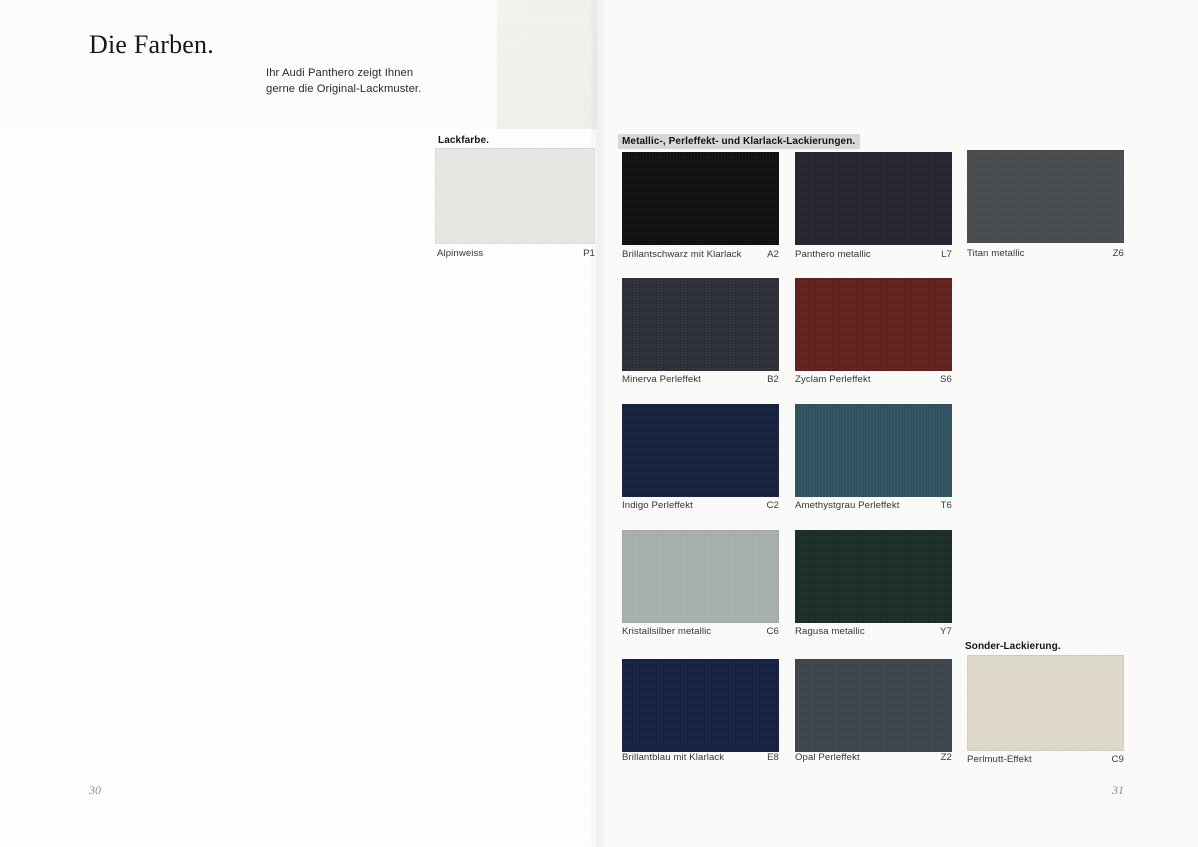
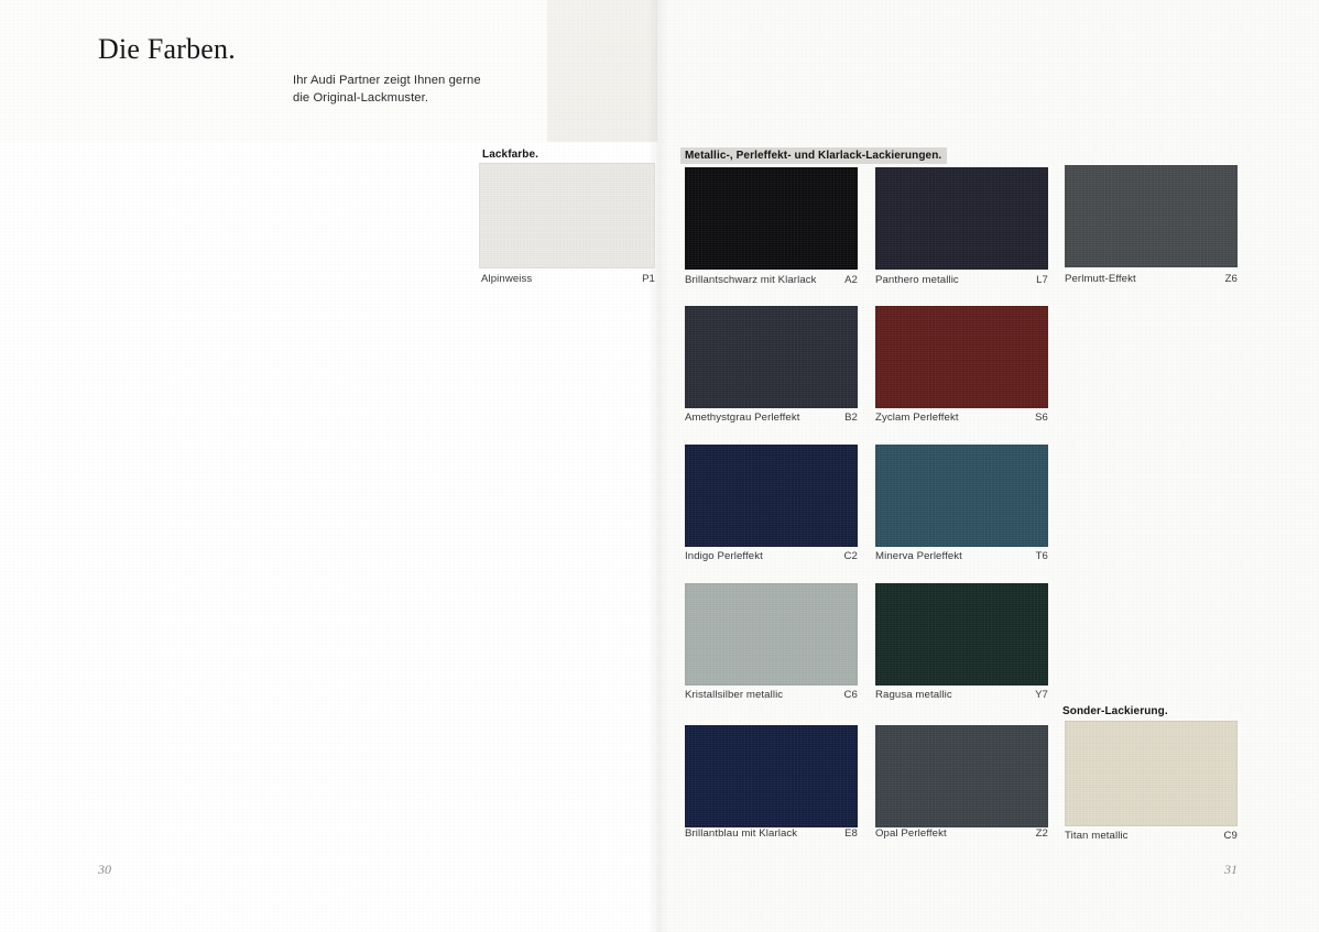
  Die Farben.
- Ihr Audi Panthero zeigt Ihnen gerne die Original-Lackmuster.
+ Ihr Audi Partner zeigt Ihnen gerne die Original-Lackmuster.
  30
  Lackfarbe.
  Metallic-, Perleffekt- und Klarlack-Lackierungen.
  Sonder-Lackierung.
  Alpinweiss
  P1
  Brillantschwarz mit Klarlack
  A2
  Panthero metallic
  L7
- Titan metallic
+ Perlmutt-Effekt
  Z6
- Minerva Perleffekt
+ Amethystgrau Perleffekt
  B2
  Zyclam Perleffekt
  S6
  Indigo Perleffekt
  C2
- Amethystgrau Perleffekt
+ Minerva Perleffekt
  T6
  Kristallsilber metallic
  C6
  Ragusa metallic
  Y7
  Brillantblau mit Klarlack
  E8
  Opal Perleffekt
  Z2
- Perlmutt-Effekt
+ Titan metallic
  C9
  31
